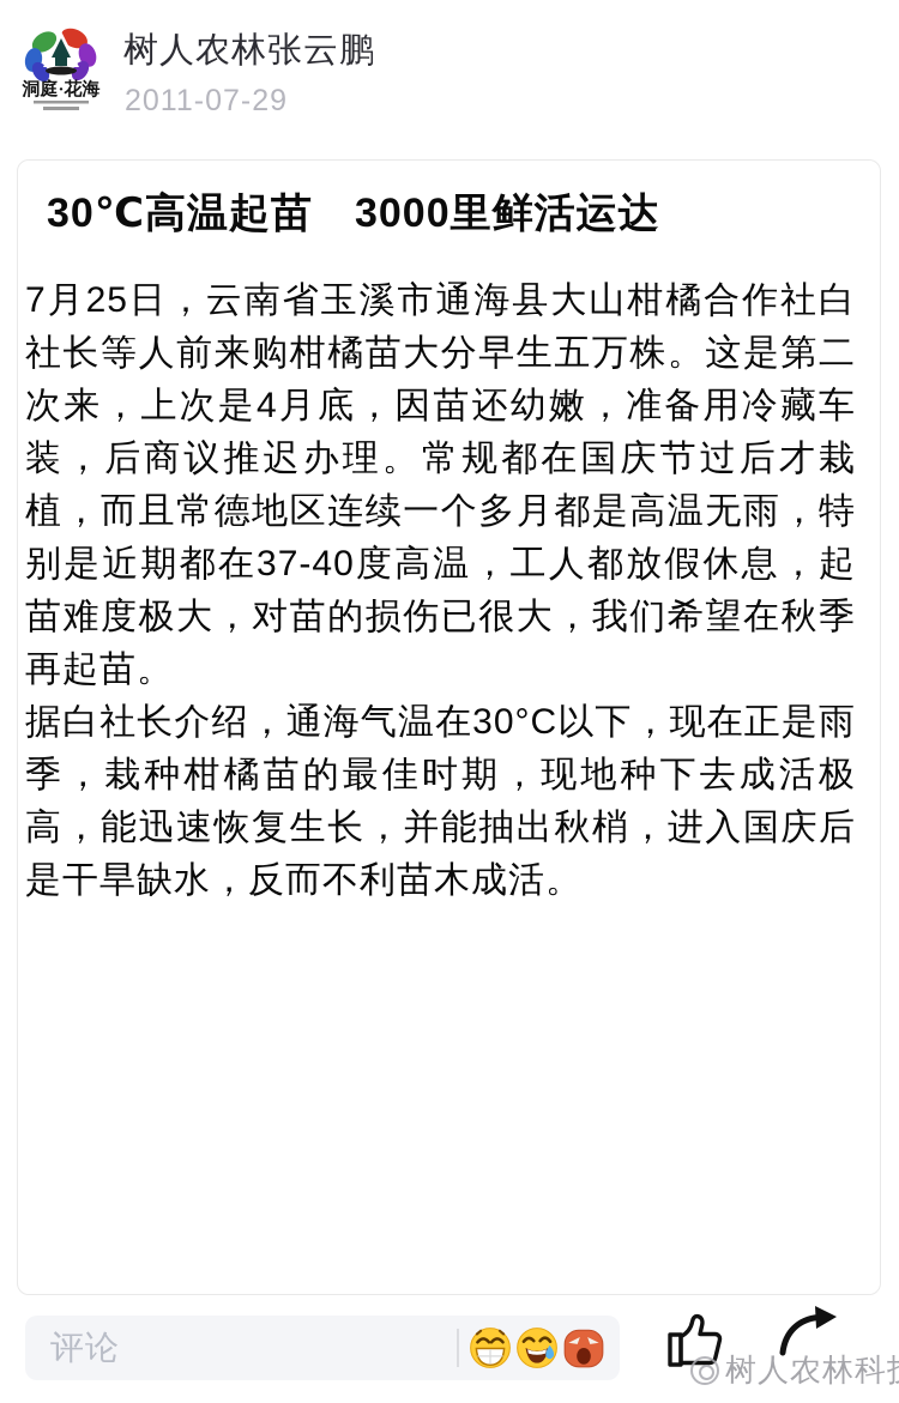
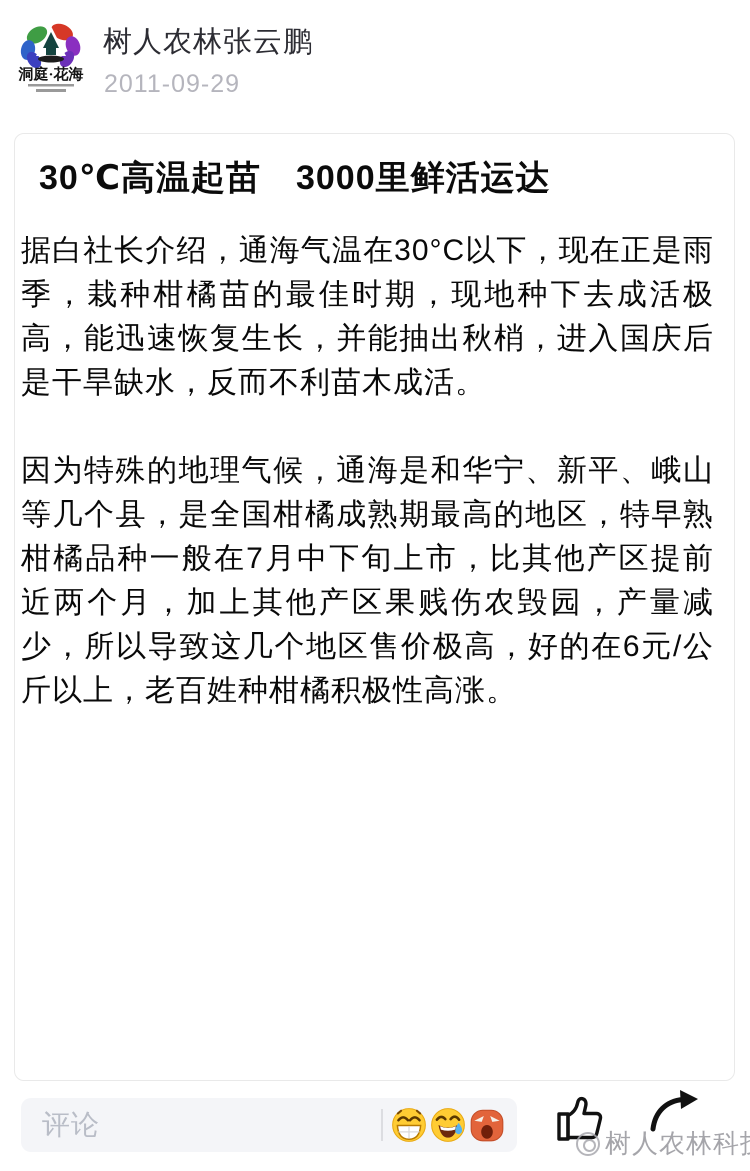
  洞庭·花海
  树人农林张云鹏
- 2011-07-29
+ 2011-09-29
  30℃高温起苗 3000里鲜活运达
- 7月25日，云南省玉溪市通海县大山柑橘合作社白社长等人前来购柑橘苗大分早生五万株。这是第二次来，上次是4月底，因苗还幼嫩，准备用冷藏车装，后商议推迟办理。常规都在国庆节过后才栽植，而且常德地区连续一个多月都是高温无雨，特别是近期都在37-40度高温，工人都放假休息，起苗难度极大，对苗的损伤已很大，我们希望在秋季再起苗。
  据白社长介绍，通海气温在30°C以下，现在正是雨季，栽种柑橘苗的最佳时期，现地种下去成活极高，能迅速恢复生长，并能抽出秋梢，进入国庆后是干旱缺水，反而不利苗木成活。
+ 因为特殊的地理气候，通海是和华宁、新平、峨山等几个县，是全国柑橘成熟期最高的地区，特早熟柑橘品种一般在7月中下旬上市，比其他产区提前近两个月，加上其他产区果贱伤农毁园，产量减少，所以导致这几个地区售价极高，好的在6元/公斤以上，老百姓种柑橘积极性高涨。
  评论
  树人农林科
